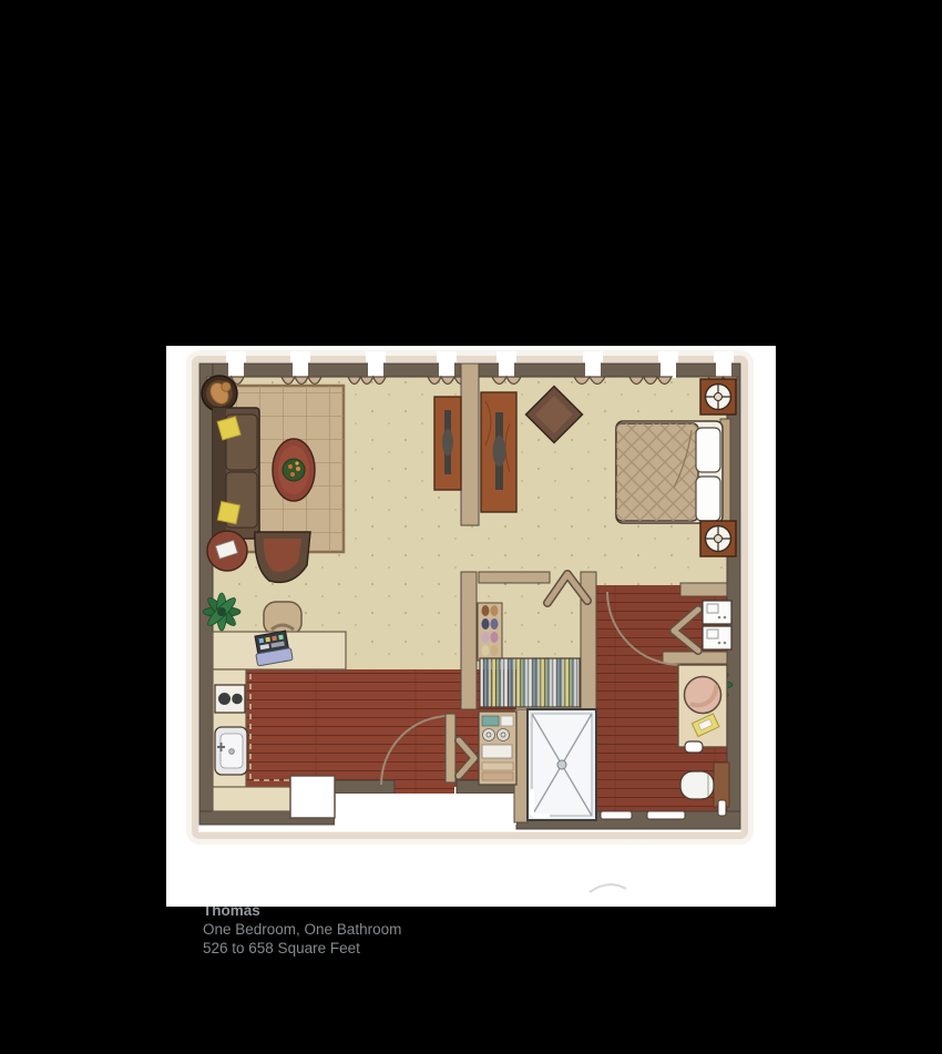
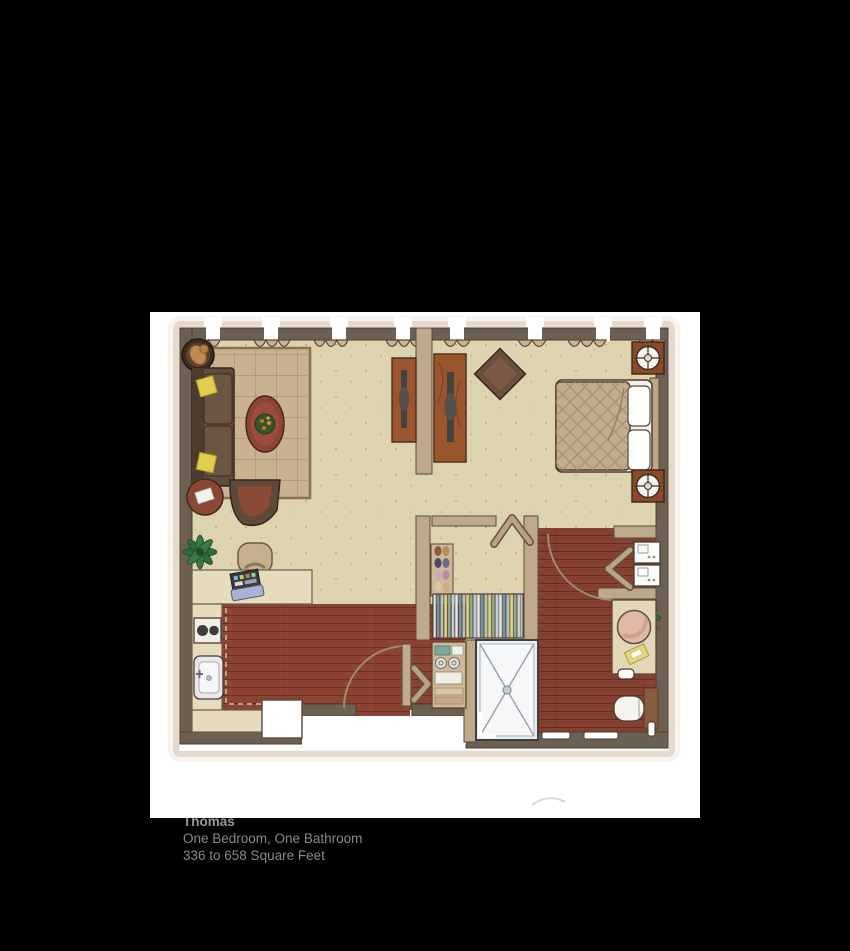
  Thomas
  One Bedroom, One Bathroom
- 526 to 658 Square Feet
+ 336 to 658 Square Feet
